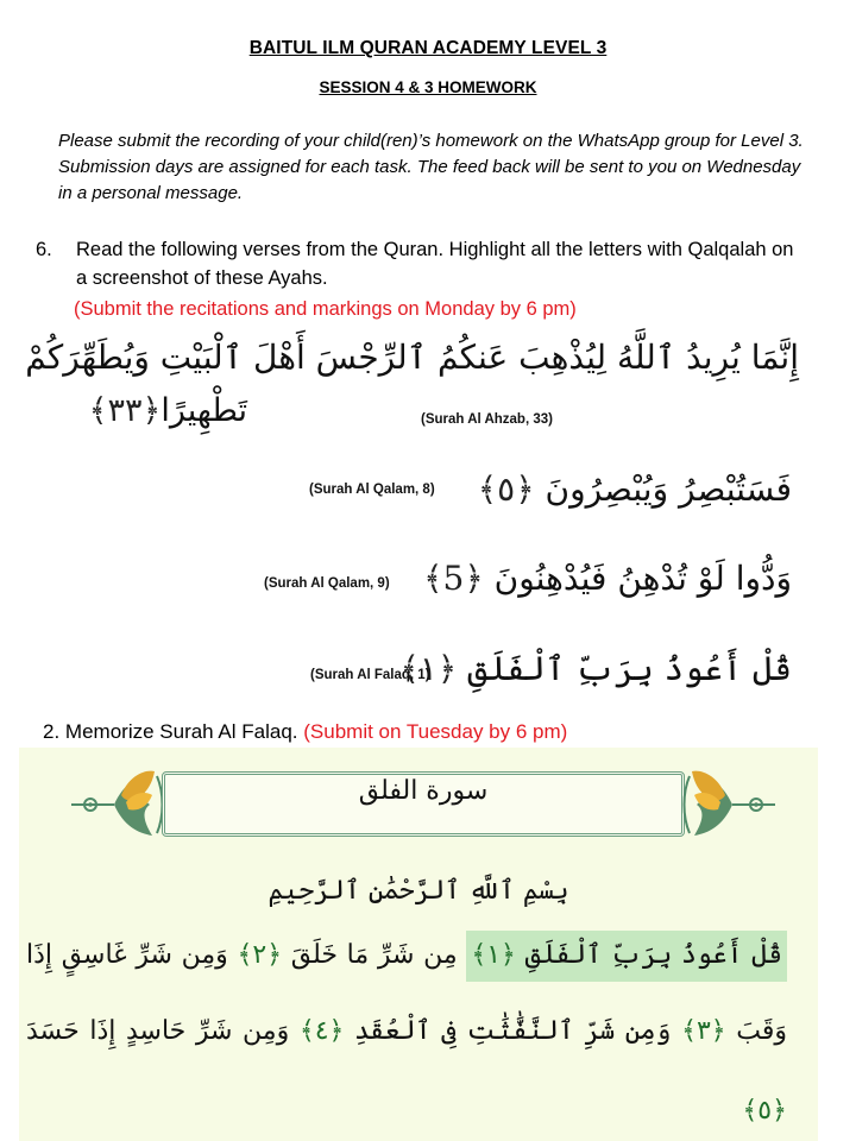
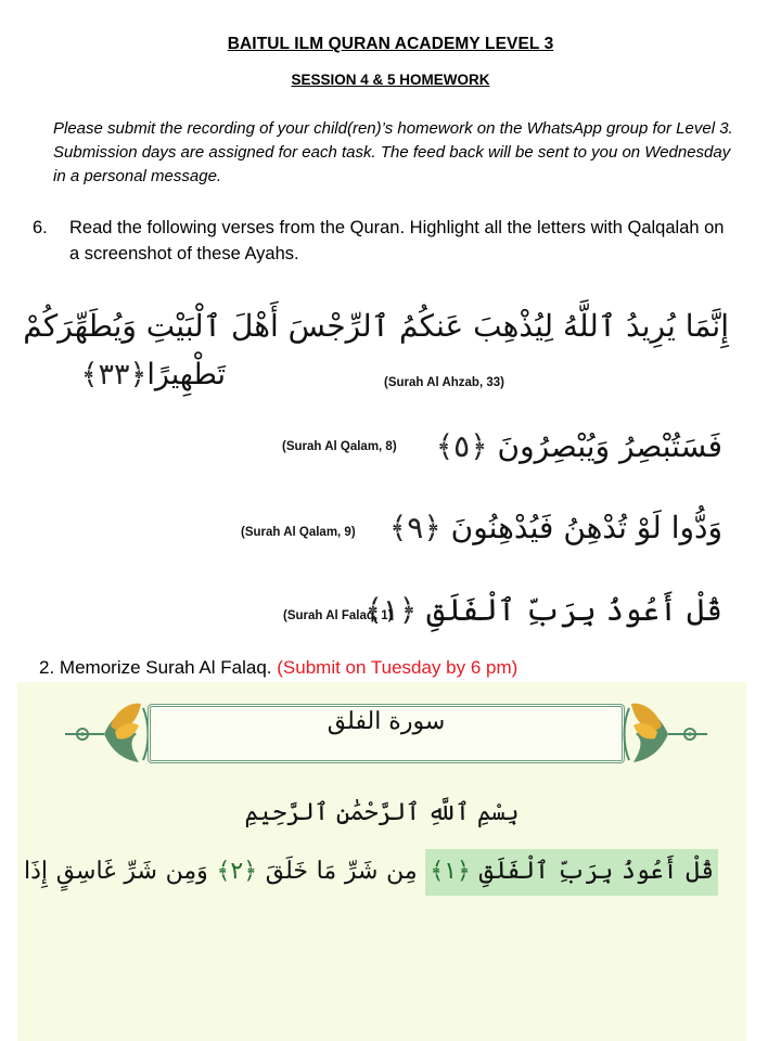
  BAITUL ILM QURAN ACADEMY LEVEL 3
- SESSION 4 & 3 HOMEWORK
+ SESSION 4 & 5 HOMEWORK
  Please submit the recording of your child(ren)’s homework on the WhatsApp group for Level 3. Submission days are assigned for each task. The feed back will be sent to you on Wednesday in a personal message.
  6.
  Read the following verses from the Quran. Highlight all the letters with Qalqalah on a screenshot of these Ayahs.
- (Submit the recitations and markings on Monday by 6 pm)
  إِنَّمَا يُرِيدُ ٱللَّهُ لِيُذْهِبَ عَنكُمُ ٱلرِّجْسَ أَهْلَ ٱلْبَيْتِ وَيُطَهِّرَكُمْ
  تَطْهِيرًا﴿٣٣﴾
  (Surah Al Ahzab, 33)
  فَسَتُبْصِرُ وَيُبْصِرُونَ ﴿٥﴾
  (Surah Al Qalam, 8)
- وَدُّوا لَوْ تُدْهِنُ فَيُدْهِنُونَ ﴿5﴾
+ وَدُّوا لَوْ تُدْهِنُ فَيُدْهِنُونَ ﴿٩﴾
  (Surah Al Qalam, 9)
  قُلْ أَعُوذُ بِرَبِّ ٱلْفَلَقِ ﴿١﴾
  (Surah Al Falaq, 1)
  2. Memorize Surah Al Falaq. (Submit on Tuesday by 6 pm)
  سورة الفلق
  بِسْمِ ٱللَّهِ ٱلرَّحْمَٰنِ ٱلرَّحِيمِ
  قُلْ أَعُوذُ بِرَبِّ ٱلْفَلَقِ ﴿١﴾ مِن شَرِّ مَا خَلَقَ ﴿٢﴾ وَمِن شَرِّ غَاسِقٍ إِذَا
- وَقَبَ ﴿٣﴾ وَمِن شَرِّ ٱلنَّفَّٰثَٰتِ فِى ٱلْعُقَدِ ﴿٤﴾ وَمِن شَرِّ حَاسِدٍ إِذَا حَسَدَ
- ﴿٥﴾
